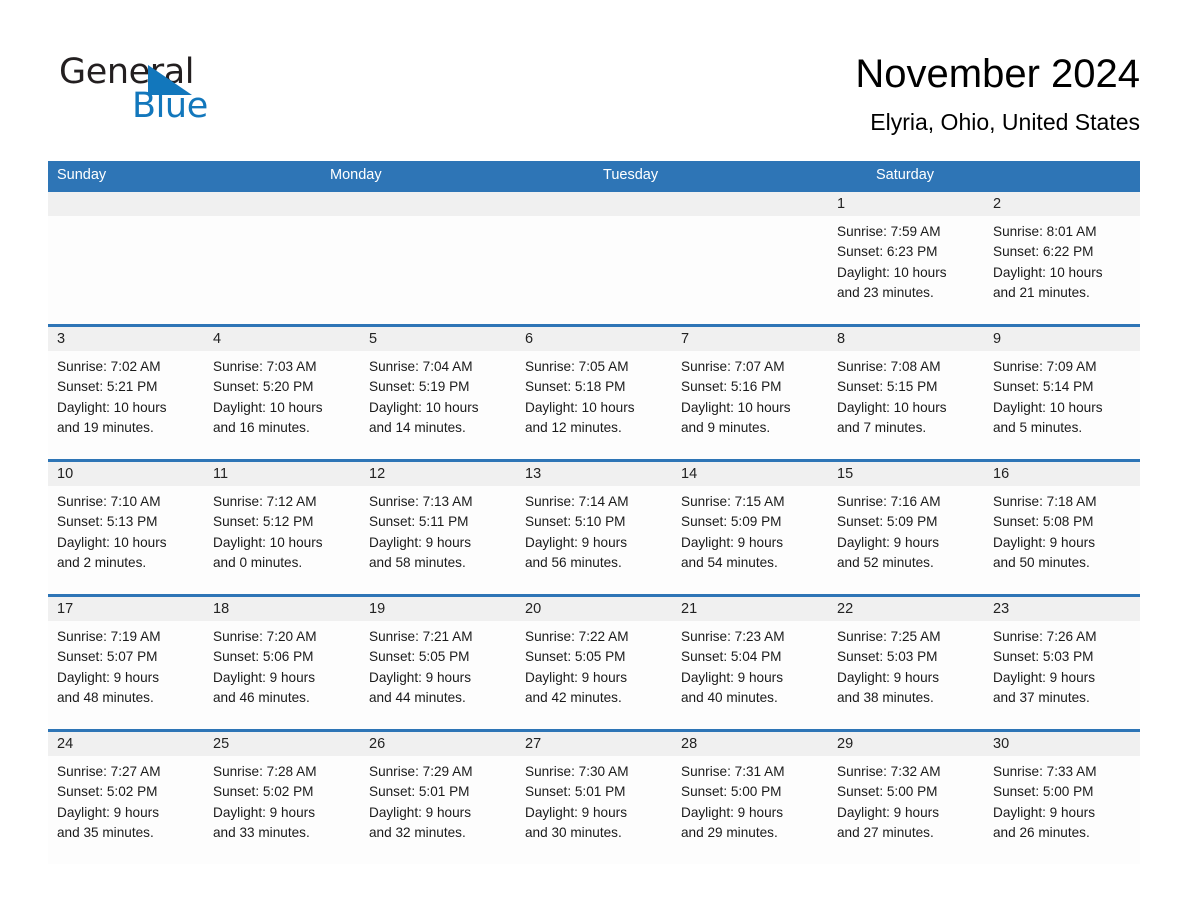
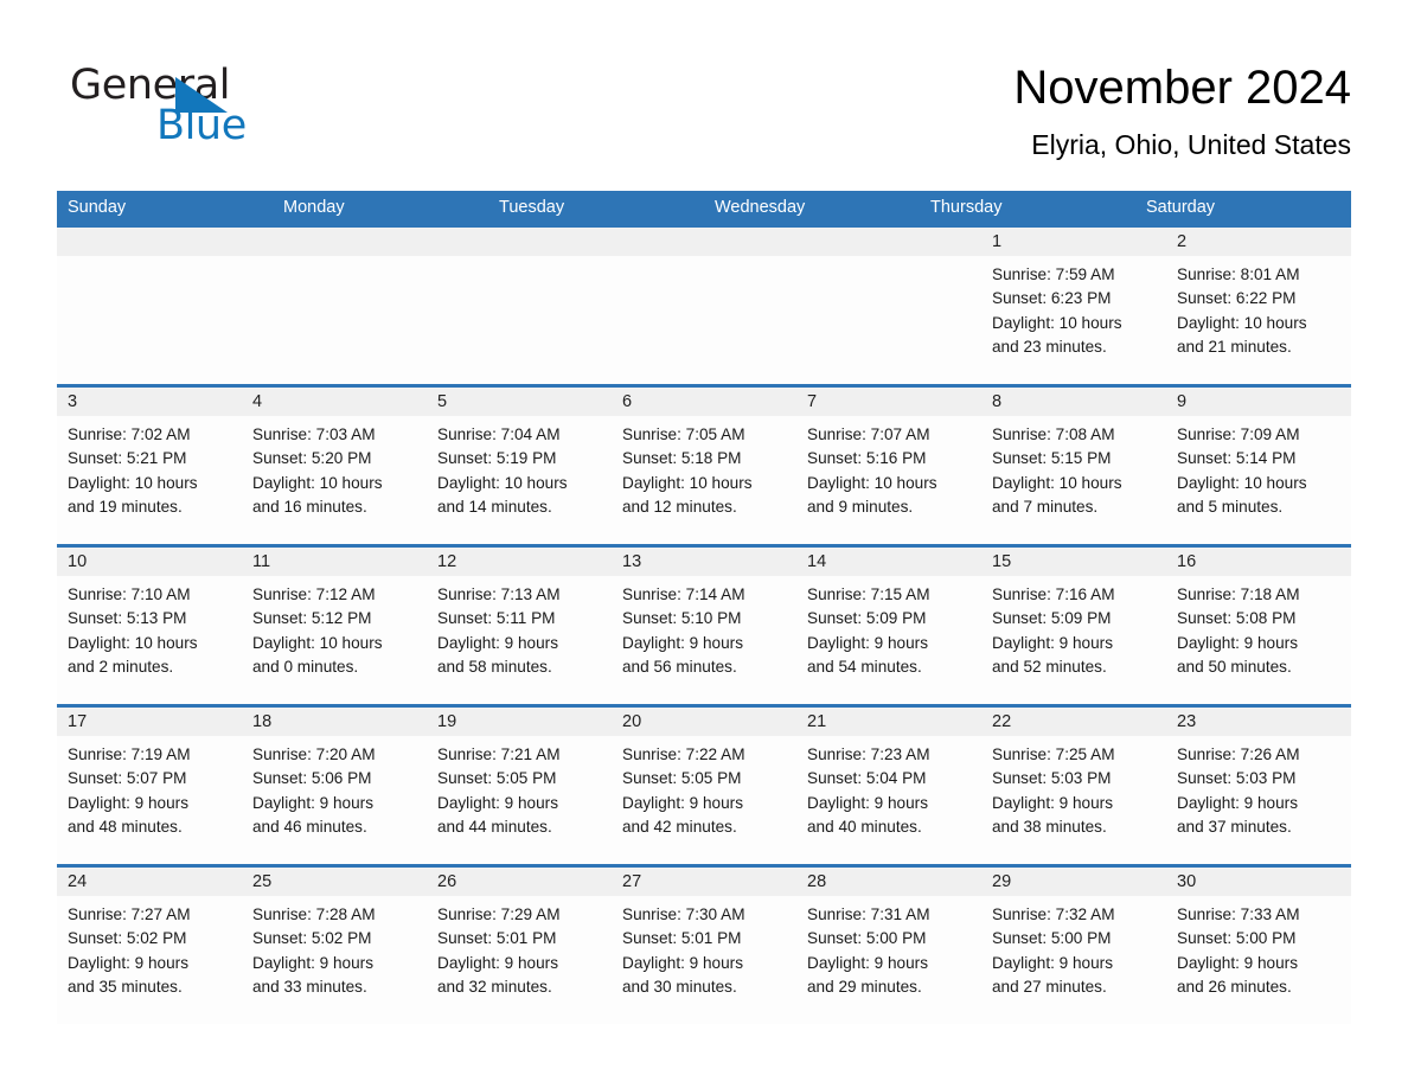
  General
  Blue
  November 2024
  Elyria, Ohio, United States
  Sunday
  Monday
  Tuesday
+ Wednesday
+ Thursday
  Saturday
  1
  Sunrise: 7:59 AM
  Sunset: 6:23 PM
  Daylight: 10 hours
  and 23 minutes.
  2
  Sunrise: 8:01 AM
  Sunset: 6:22 PM
  Daylight: 10 hours
  and 21 minutes.
  3
  Sunrise: 7:02 AM
  Sunset: 5:21 PM
  Daylight: 10 hours
  and 19 minutes.
  4
  Sunrise: 7:03 AM
  Sunset: 5:20 PM
  Daylight: 10 hours
  and 16 minutes.
  5
  Sunrise: 7:04 AM
  Sunset: 5:19 PM
  Daylight: 10 hours
  and 14 minutes.
  6
  Sunrise: 7:05 AM
  Sunset: 5:18 PM
  Daylight: 10 hours
  and 12 minutes.
  7
  Sunrise: 7:07 AM
  Sunset: 5:16 PM
  Daylight: 10 hours
  and 9 minutes.
  8
  Sunrise: 7:08 AM
  Sunset: 5:15 PM
  Daylight: 10 hours
  and 7 minutes.
  9
  Sunrise: 7:09 AM
  Sunset: 5:14 PM
  Daylight: 10 hours
  and 5 minutes.
  10
  Sunrise: 7:10 AM
  Sunset: 5:13 PM
  Daylight: 10 hours
  and 2 minutes.
  11
  Sunrise: 7:12 AM
  Sunset: 5:12 PM
  Daylight: 10 hours
  and 0 minutes.
  12
  Sunrise: 7:13 AM
  Sunset: 5:11 PM
  Daylight: 9 hours
  and 58 minutes.
  13
  Sunrise: 7:14 AM
  Sunset: 5:10 PM
  Daylight: 9 hours
  and 56 minutes.
  14
  Sunrise: 7:15 AM
  Sunset: 5:09 PM
  Daylight: 9 hours
  and 54 minutes.
  15
  Sunrise: 7:16 AM
  Sunset: 5:09 PM
  Daylight: 9 hours
  and 52 minutes.
  16
  Sunrise: 7:18 AM
  Sunset: 5:08 PM
  Daylight: 9 hours
  and 50 minutes.
  17
  Sunrise: 7:19 AM
  Sunset: 5:07 PM
  Daylight: 9 hours
  and 48 minutes.
  18
  Sunrise: 7:20 AM
  Sunset: 5:06 PM
  Daylight: 9 hours
  and 46 minutes.
  19
  Sunrise: 7:21 AM
  Sunset: 5:05 PM
  Daylight: 9 hours
  and 44 minutes.
  20
  Sunrise: 7:22 AM
  Sunset: 5:05 PM
  Daylight: 9 hours
  and 42 minutes.
  21
  Sunrise: 7:23 AM
  Sunset: 5:04 PM
  Daylight: 9 hours
  and 40 minutes.
  22
  Sunrise: 7:25 AM
  Sunset: 5:03 PM
  Daylight: 9 hours
  and 38 minutes.
  23
  Sunrise: 7:26 AM
  Sunset: 5:03 PM
  Daylight: 9 hours
  and 37 minutes.
  24
  Sunrise: 7:27 AM
  Sunset: 5:02 PM
  Daylight: 9 hours
  and 35 minutes.
  25
  Sunrise: 7:28 AM
  Sunset: 5:02 PM
  Daylight: 9 hours
  and 33 minutes.
  26
  Sunrise: 7:29 AM
  Sunset: 5:01 PM
  Daylight: 9 hours
  and 32 minutes.
  27
  Sunrise: 7:30 AM
  Sunset: 5:01 PM
  Daylight: 9 hours
  and 30 minutes.
  28
  Sunrise: 7:31 AM
  Sunset: 5:00 PM
  Daylight: 9 hours
  and 29 minutes.
  29
  Sunrise: 7:32 AM
  Sunset: 5:00 PM
  Daylight: 9 hours
  and 27 minutes.
  30
  Sunrise: 7:33 AM
  Sunset: 5:00 PM
  Daylight: 9 hours
  and 26 minutes.
